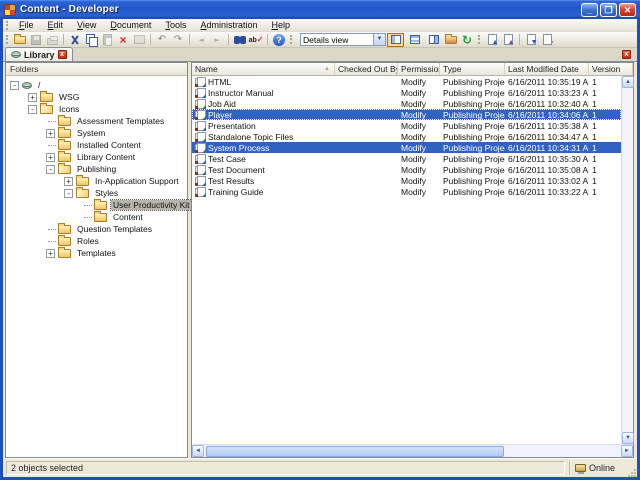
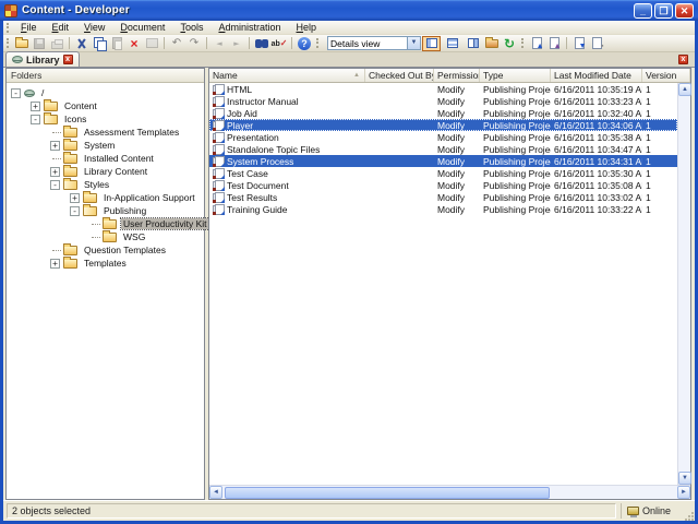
  Content - Developer
  _
  ❐
  ✕
  File
  Edit
  View
  Document
  Tools
  Administration
  Help
  ×
  ↶
  ↷
  ◄
  ►
  ?
  Details view
  ↻
  Library
  Folders
  -
  /
  +
- WSG
+ Content
  -
  Icons
  Assessment Templates
  +
  System
  Installed Content
  +
  Library Content
  -
- Publishing
+ Styles
  +
  In-Application Support
  -
- Styles
+ Publishing
  User Productivity Kit
- Content
+ WSG
  Question Templates
- Roles
  +
  Templates
  Name
  Checked Out By
  Permissio
  Type
  Last Modified Date
  Version
  HTML
  Modify
  Publishing Proje
  6/16/2011 10:35:19 A
  1
  Instructor Manual
  Modify
  Publishing Proje
  6/16/2011 10:33:23 A
  1
  Job Aid
  Modify
  Publishing Proje
  6/16/2011 10:32:40 A
  1
  Player
  Modify
  Publishing Proje
  6/16/2011 10:34:06 A
  1
  Presentation
  Modify
  Publishing Proje
  6/16/2011 10:35:38 A
  1
  Standalone Topic Files
  Modify
  Publishing Proje
  6/16/2011 10:34:47 A
  1
  System Process
  Modify
  Publishing Proje
  6/16/2011 10:34:31 A
  1
  Test Case
  Modify
  Publishing Proje
  6/16/2011 10:35:30 A
  1
  Test Document
  Modify
  Publishing Proje
  6/16/2011 10:35:08 A
  1
  Test Results
  Modify
  Publishing Proje
  6/16/2011 10:33:02 A
  1
  Training Guide
  Modify
  Publishing Proje
  6/16/2011 10:33:22 A
  1
  2 objects selected
  Online
